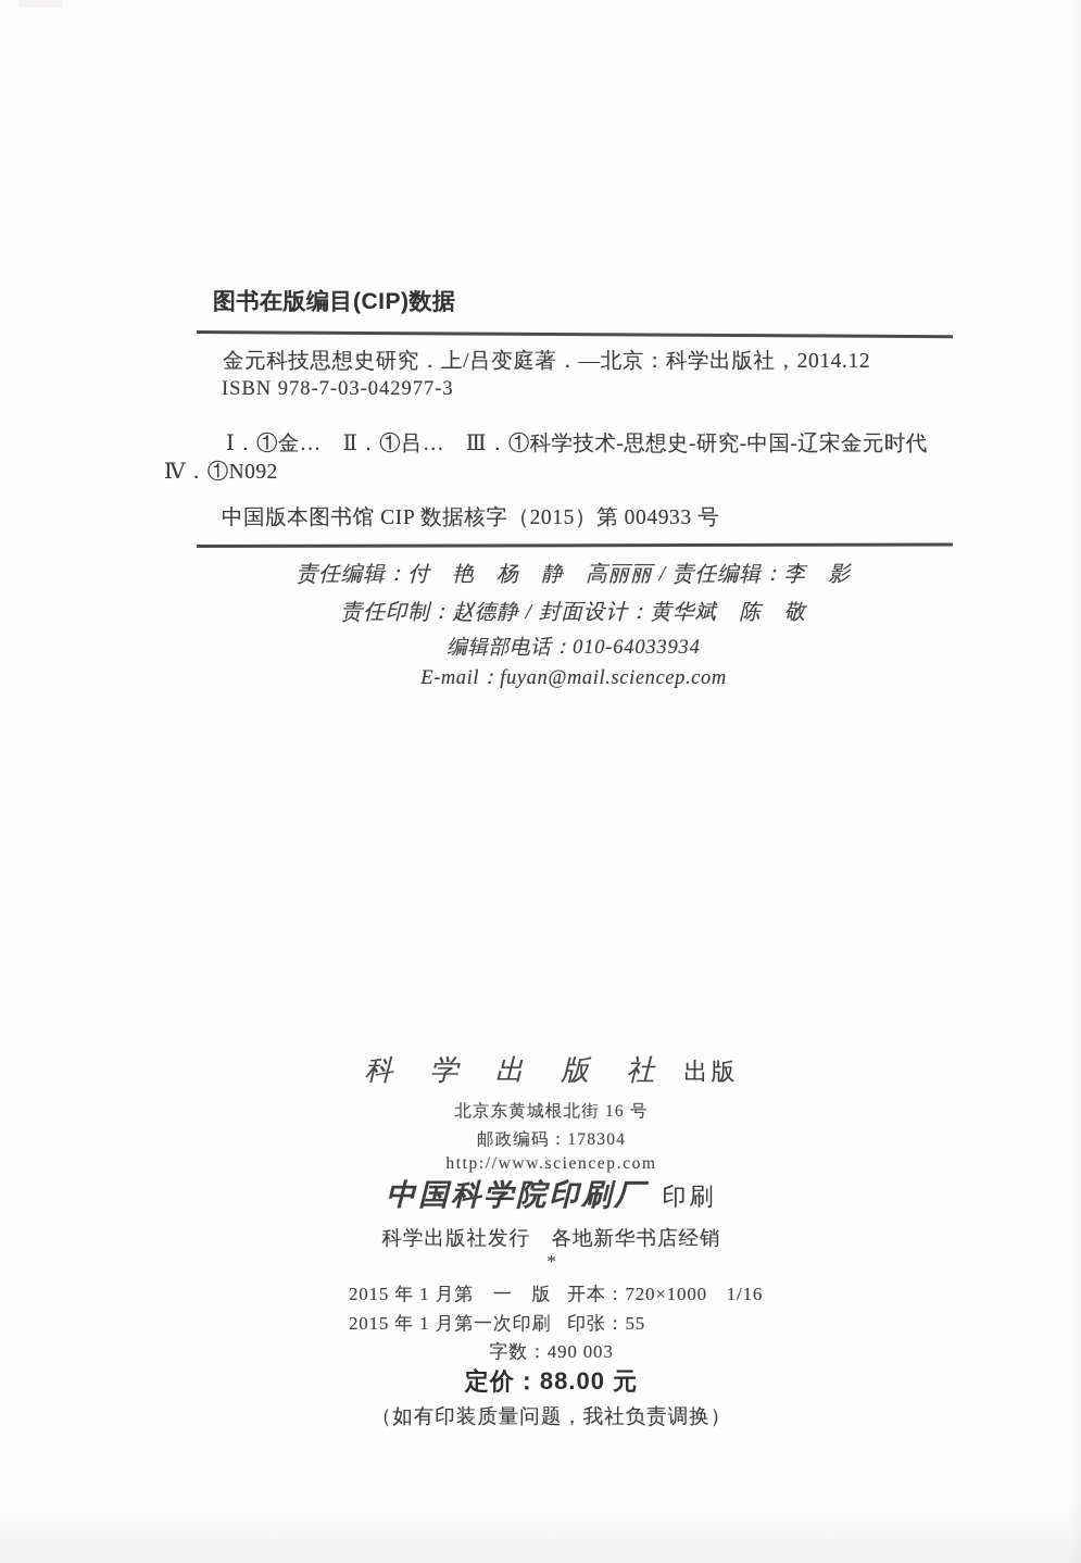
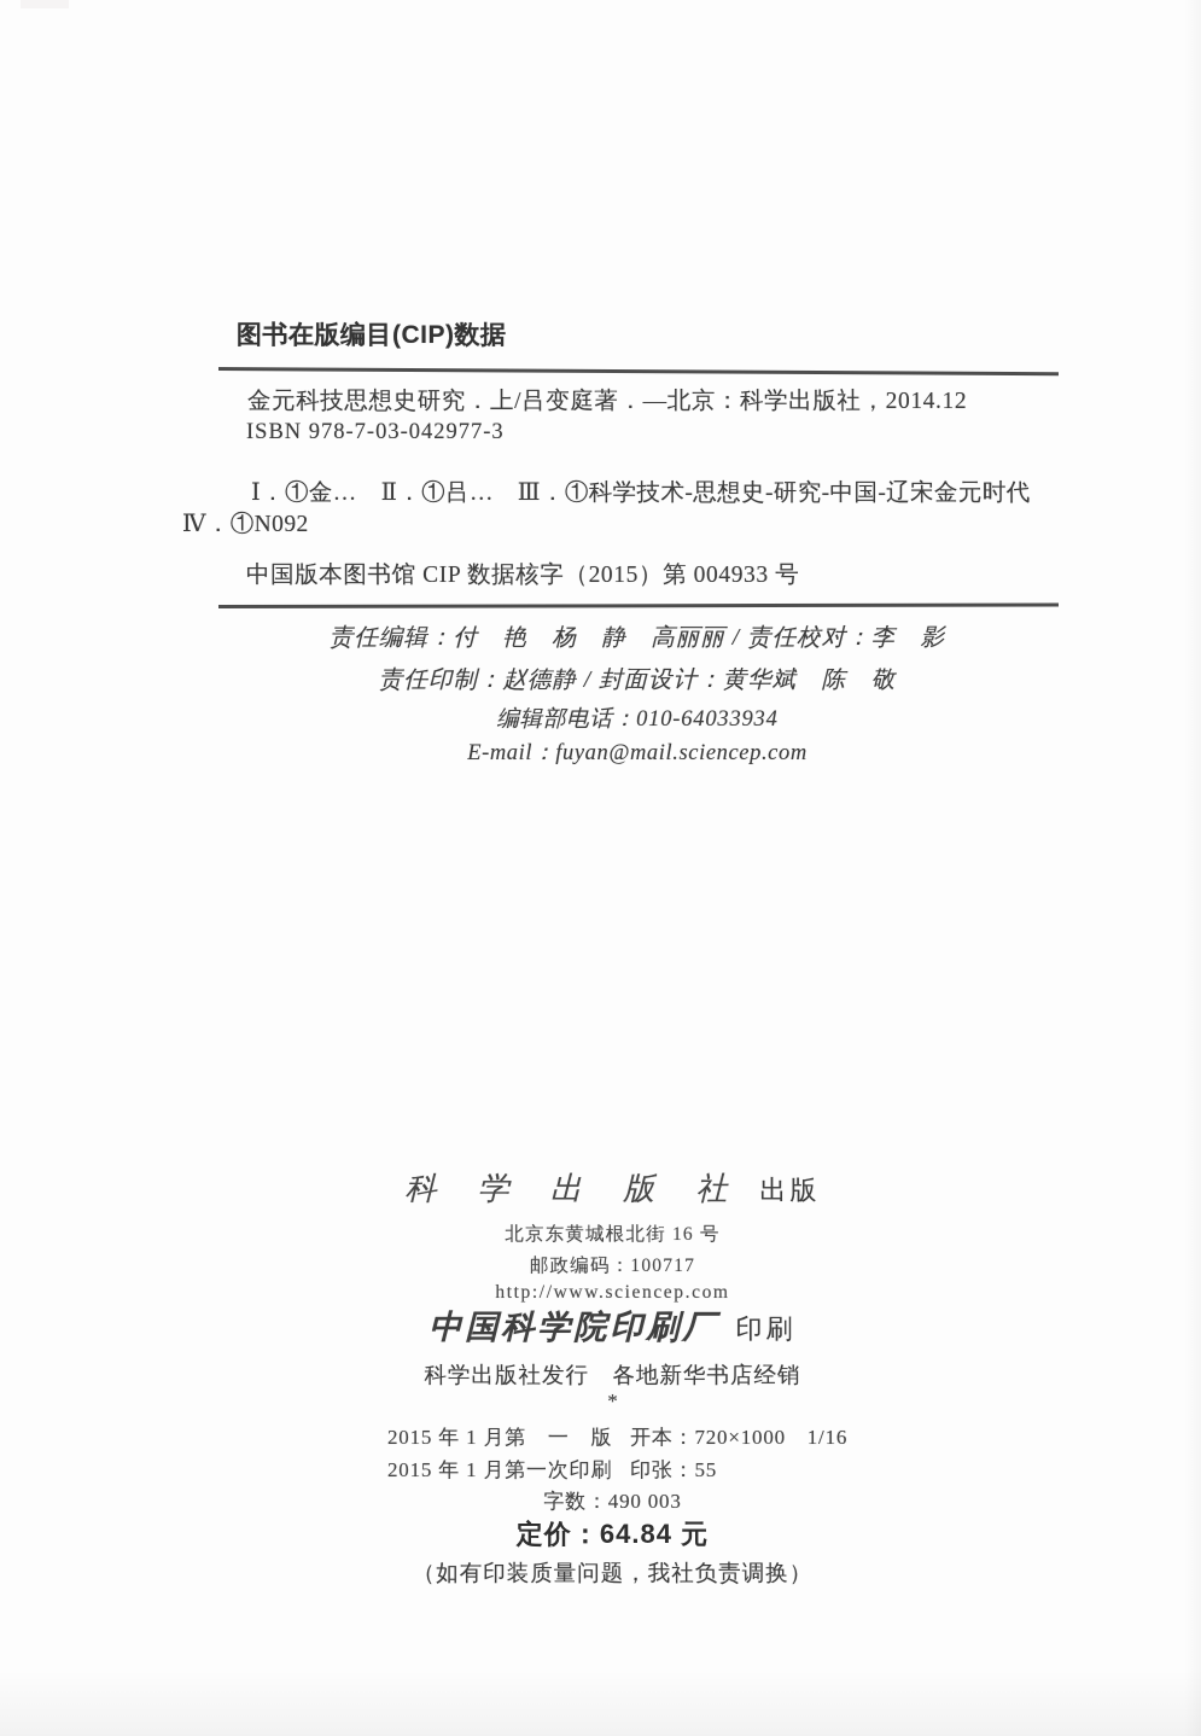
  图书在版编目(CIP)数据
  金元科技思想史研究．上/吕变庭著．—北京：科学出版社，2014.12
  ISBN 978-7-03-042977-3
  Ⅰ．①金… Ⅱ．①吕… Ⅲ．①科学技术-思想史-研究-中国-辽宋金元时代
  Ⅳ．①N092
  中国版本图书馆 CIP 数据核字（2015）第 004933 号
- 责任编辑：付 艳 杨 静 高丽丽 / 责任编辑：李 影
+ 责任编辑：付 艳 杨 静 高丽丽 / 责任校对：李 影
  责任印制：赵德静 / 封面设计：黄华斌 陈 敬
  编辑部电话：010-64033934
  E-mail：fuyan@mail.sciencep.com
  科 学 出 版 社 出版
  北京东黄城根北街 16 号
- 邮政编码：178304
+ 邮政编码：100717
  http://www.sciencep.com
  中国科学院印刷厂 印刷
  科学出版社发行 各地新华书店经销
  *
  2015 年 1 月第 一 版 开本：720×1000 1/16
  2015 年 1 月第一次印刷 印张：55
  字数：490 003
- 定价：88.00 元
+ 定价：64.84 元
  （如有印装质量问题，我社负责调换）
